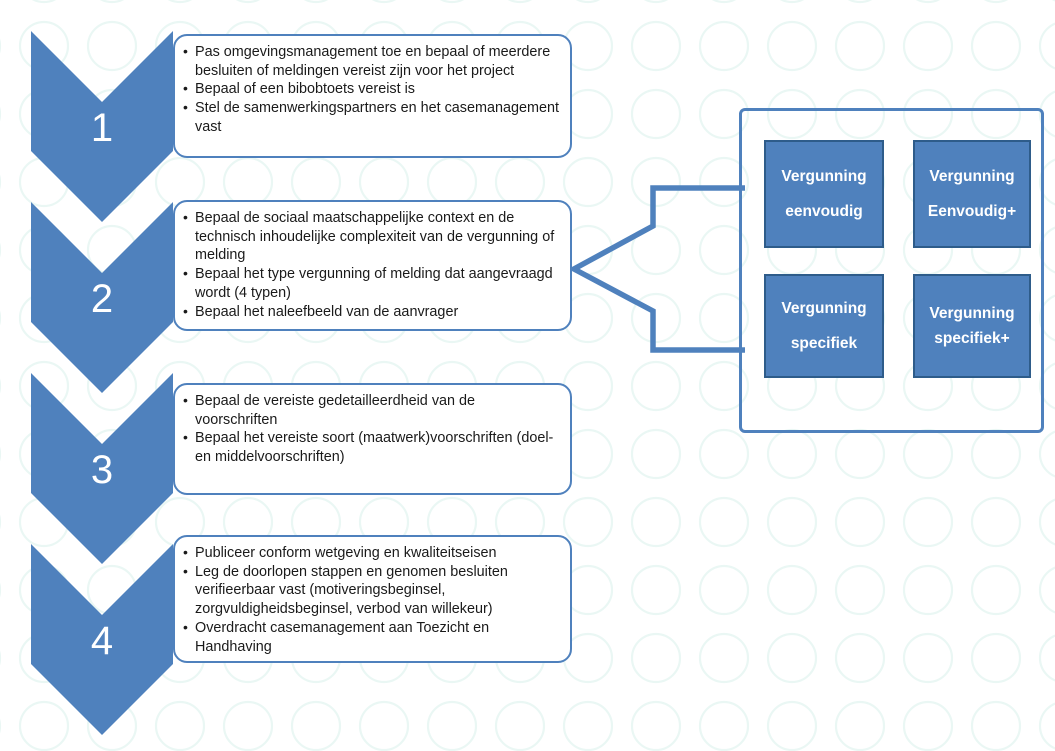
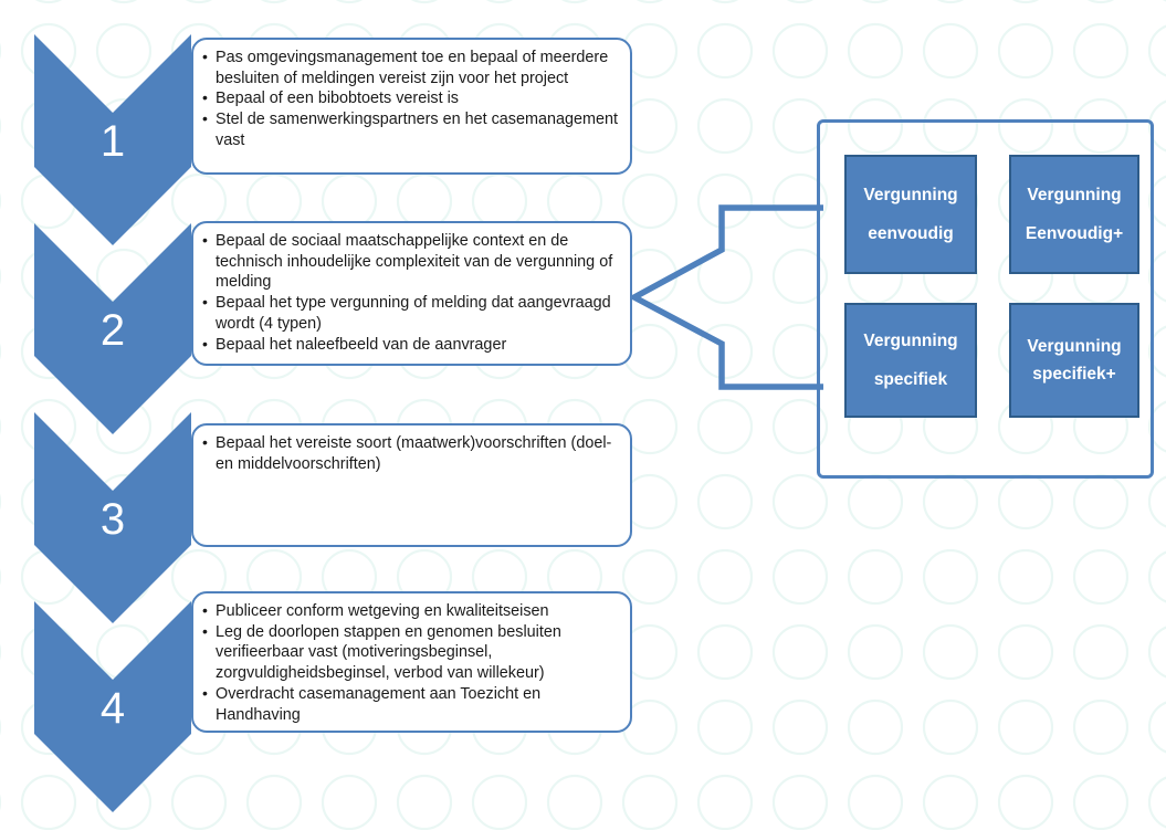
  1
  2
  3
  4
  Vergunning
  eenvoudig
  Vergunning
  Eenvoudig+
  Vergunning
  specifiek
  Vergunning
  specifiek+
  Pas omgevingsmanagement toe en bepaal of meerdere besluiten of meldingen vereist zijn voor het project
  Bepaal of een bibobtoets vereist is
  Stel de samenwerkingspartners en het casemanagement vast
  Bepaal de sociaal maatschappelijke context en de technisch inhoudelijke complexiteit van de vergunning of melding
  Bepaal het type vergunning of melding dat aangevraagd wordt (4 typen)
  Bepaal het naleefbeeld van de aanvrager
- Bepaal de vereiste gedetailleerdheid van de voorschriften
  Bepaal het vereiste soort (maatwerk)voorschriften (doel- en middelvoorschriften)
  Publiceer conform wetgeving en kwaliteitseisen
  Leg de doorlopen stappen en genomen besluiten verifieerbaar vast (motiveringsbeginsel, zorgvuldigheidsbeginsel, verbod van willekeur)
  Overdracht casemanagement aan Toezicht en Handhaving
